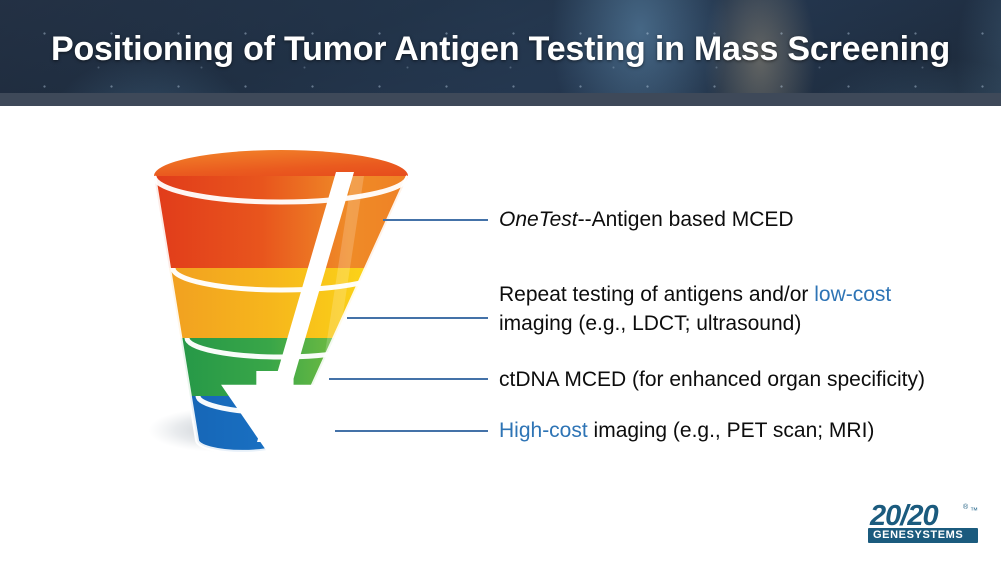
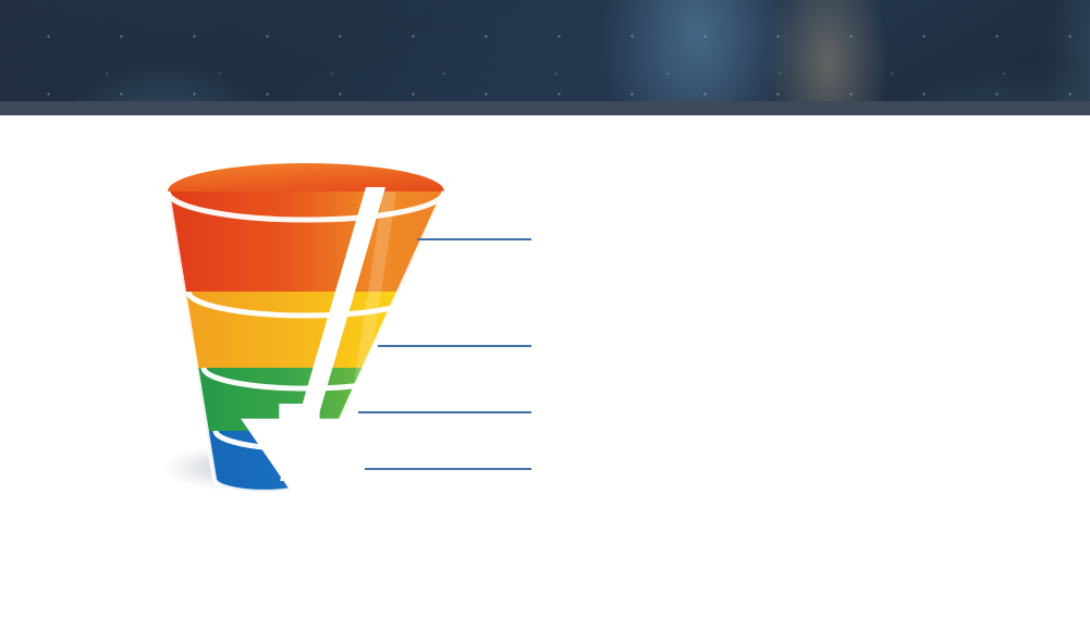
- Positioning of Tumor Antigen Testing in Mass Screening
- OneTest--Antigen based MCED
- Repeat testing of antigens and/or low-cost
- imaging (e.g., LDCT; ultrasound)
- ctDNA MCED (for enhanced organ specificity)
- High-cost imaging (e.g., PET scan; MRI)
- 20/20
- GENESYSTEMS
- ™
